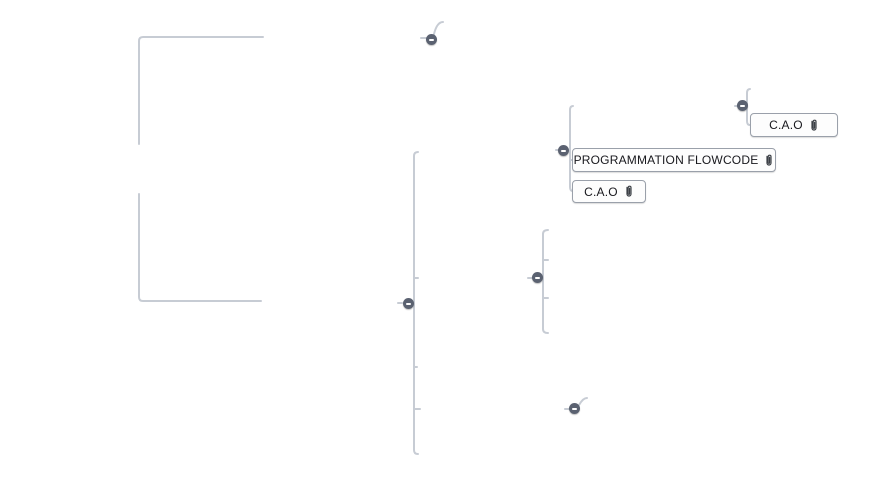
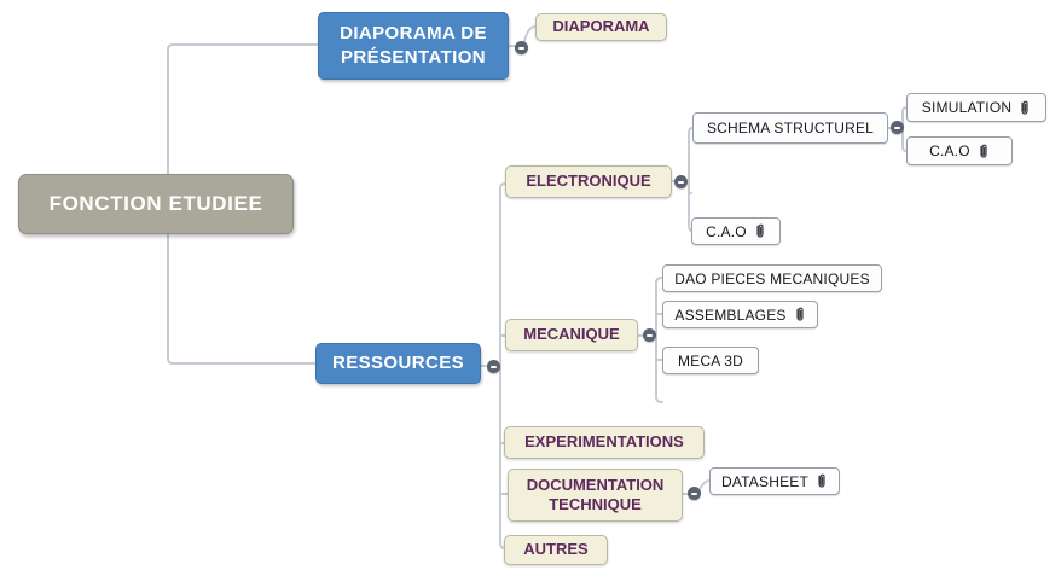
+ FONCTION ETUDIEE
+ DIAPORAMA DE PRÉSENTATION
+ DIAPORAMA
+ RESSOURCES
+ ELECTRONIQUE
+ SCHEMA STRUCTUREL
+ SIMULATION
  C.A.O
- PROGRAMMATION FLOWCODE
  C.A.O
+ MECANIQUE
+ DAO PIECES MECANIQUES
+ ASSEMBLAGES
+ MECA 3D
+ EXPERIMENTATIONS
+ DOCUMENTATION TECHNIQUE
+ DATASHEET
+ AUTRES
